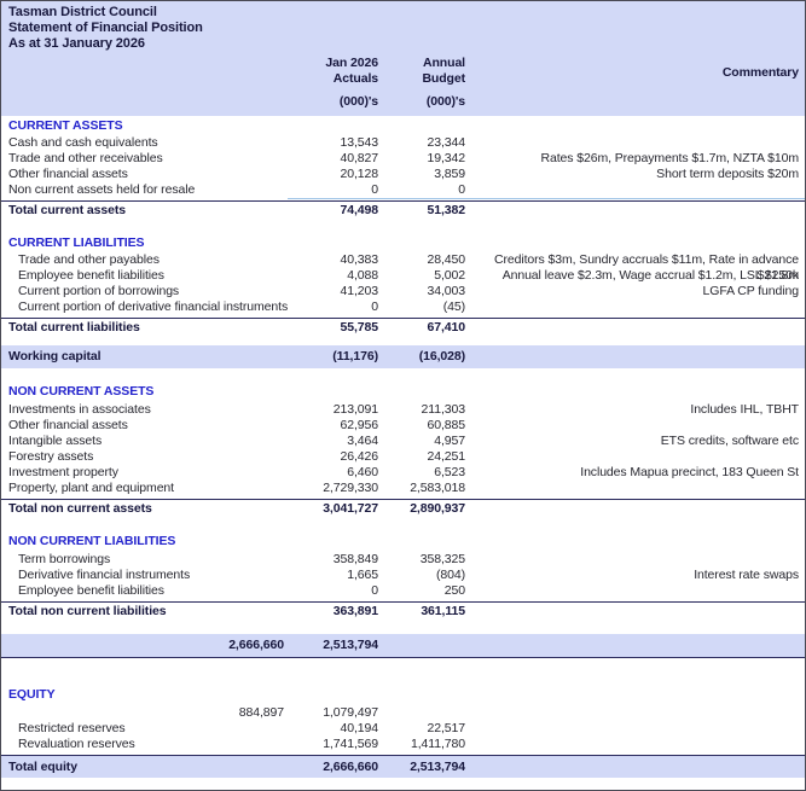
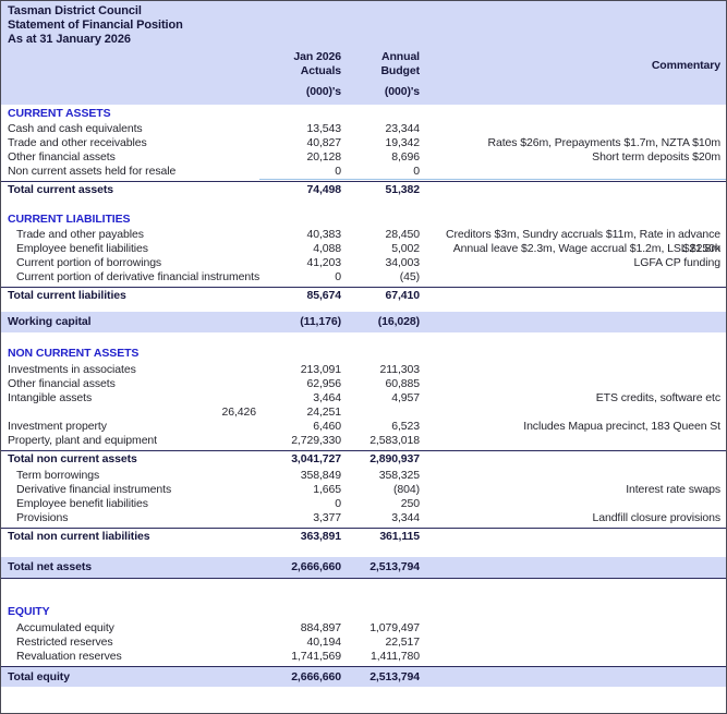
  Tasman District Council
  Statement of Financial Position
  As at 31 January 2026
  Jan 2026
  Actuals
  (000)'s
  Annual
  Budget
  (000)'s
  Commentary
  CURRENT ASSETS
  Cash and cash equivalents
  13,543
  23,344
  Trade and other receivables
  40,827
  19,342
  Rates $26m, Prepayments $1.7m, NZTA $10m
  Other financial assets
  20,128
- 3,859
+ 8,696
  Short term deposits $20m
  Non current assets held for resale
  0
  0
  Total current assets
  74,498
  51,382
  CURRENT LIABILITIES
  Trade and other payables
  40,383
  28,450
  Creditors $3m, Sundry accruals $11m, Rate in advance $21.8m
  Employee benefit liabilities
  4,088
  5,002
  Annual leave $2.3m, Wage accrual $1.2m, LSL $250k
  Current portion of borrowings
  41,203
  34,003
  LGFA CP funding
  Current portion of derivative financial instruments
  0
  (45)
  Total current liabilities
- 55,785
+ 85,674
  67,410
  Working capital
  (11,176)
  (16,028)
  NON CURRENT ASSETS
  Investments in associates
  213,091
  211,303
- Includes IHL, TBHT
  Other financial assets
  62,956
  60,885
  Intangible assets
  3,464
  4,957
  ETS credits, software etc
- Forestry assets
  26,426
  24,251
  Investment property
  6,460
  6,523
  Includes Mapua precinct, 183 Queen St
  Property, plant and equipment
  2,729,330
  2,583,018
  Total non current assets
  3,041,727
  2,890,937
- NON CURRENT LIABILITIES
  Term borrowings
  358,849
  358,325
  Derivative financial instruments
  1,665
  (804)
  Interest rate swaps
  Employee benefit liabilities
  0
  250
+ Provisions
+ 3,377
+ 3,344
+ Landfill closure provisions
  Total non current liabilities
  363,891
  361,115
+ Total net assets
  2,666,660
  2,513,794
  EQUITY
+ Accumulated equity
  884,897
  1,079,497
  Restricted reserves
  40,194
  22,517
  Revaluation reserves
  1,741,569
  1,411,780
  Total equity
  2,666,660
  2,513,794
